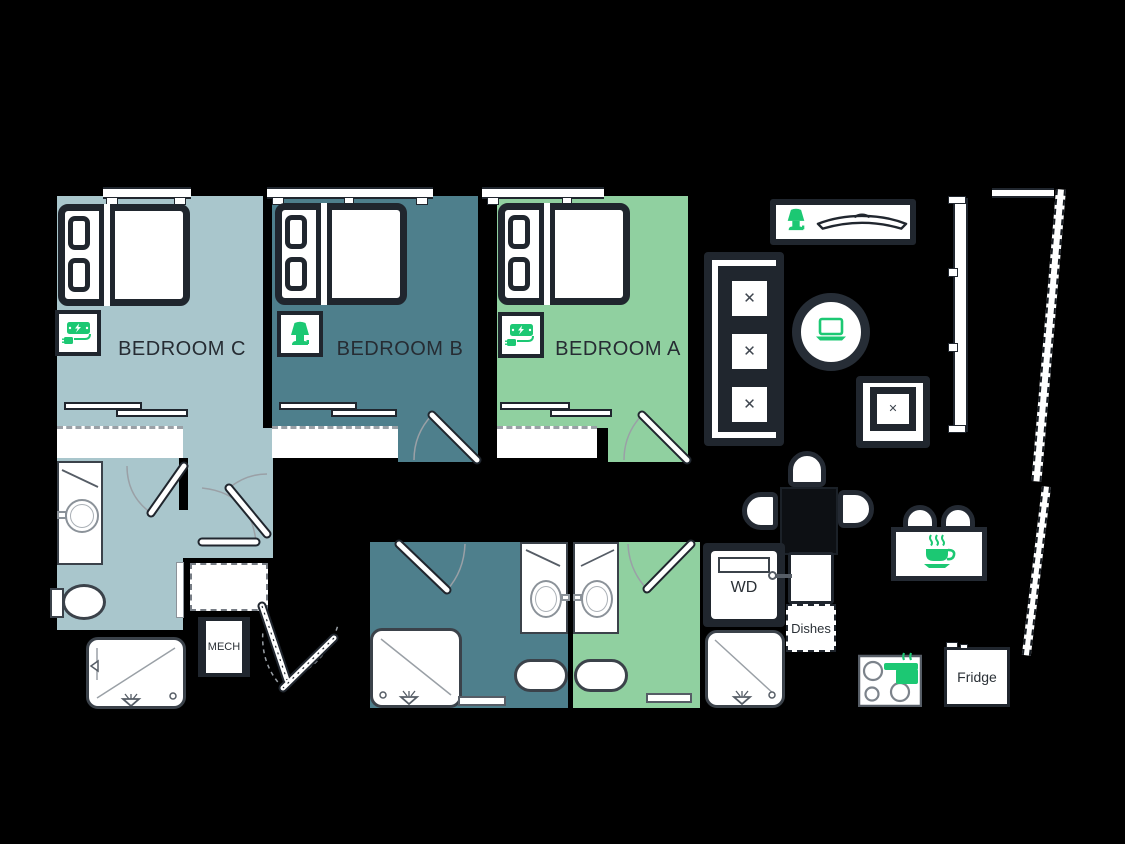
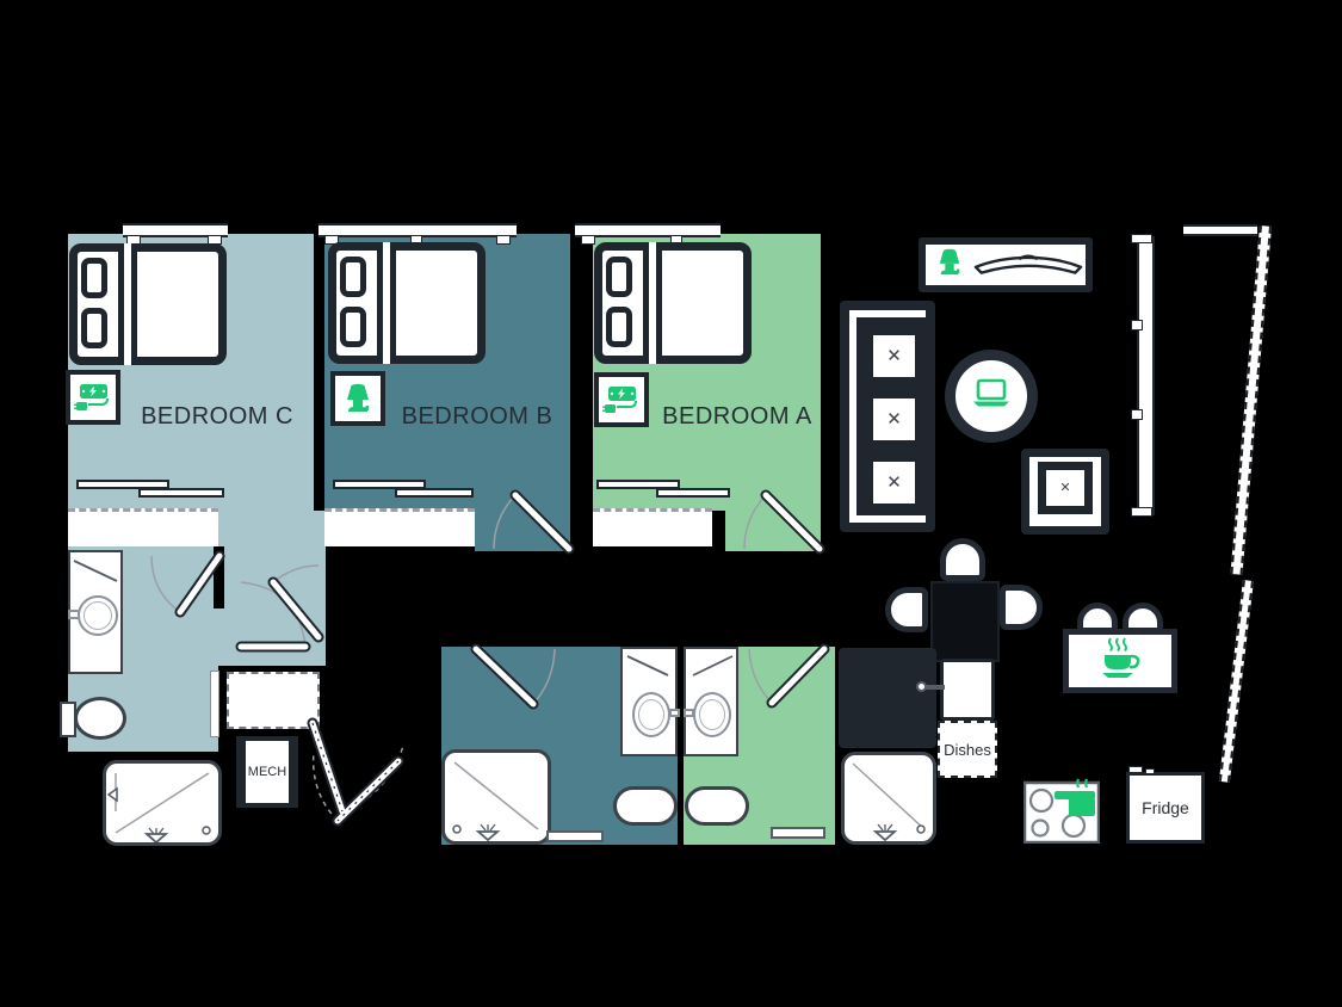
  BEDROOM C
  BEDROOM B
  BEDROOM A
  MECH
  ✕
  ✕
  ✕
  ✕
- WD
  Dishes
  Fridge
